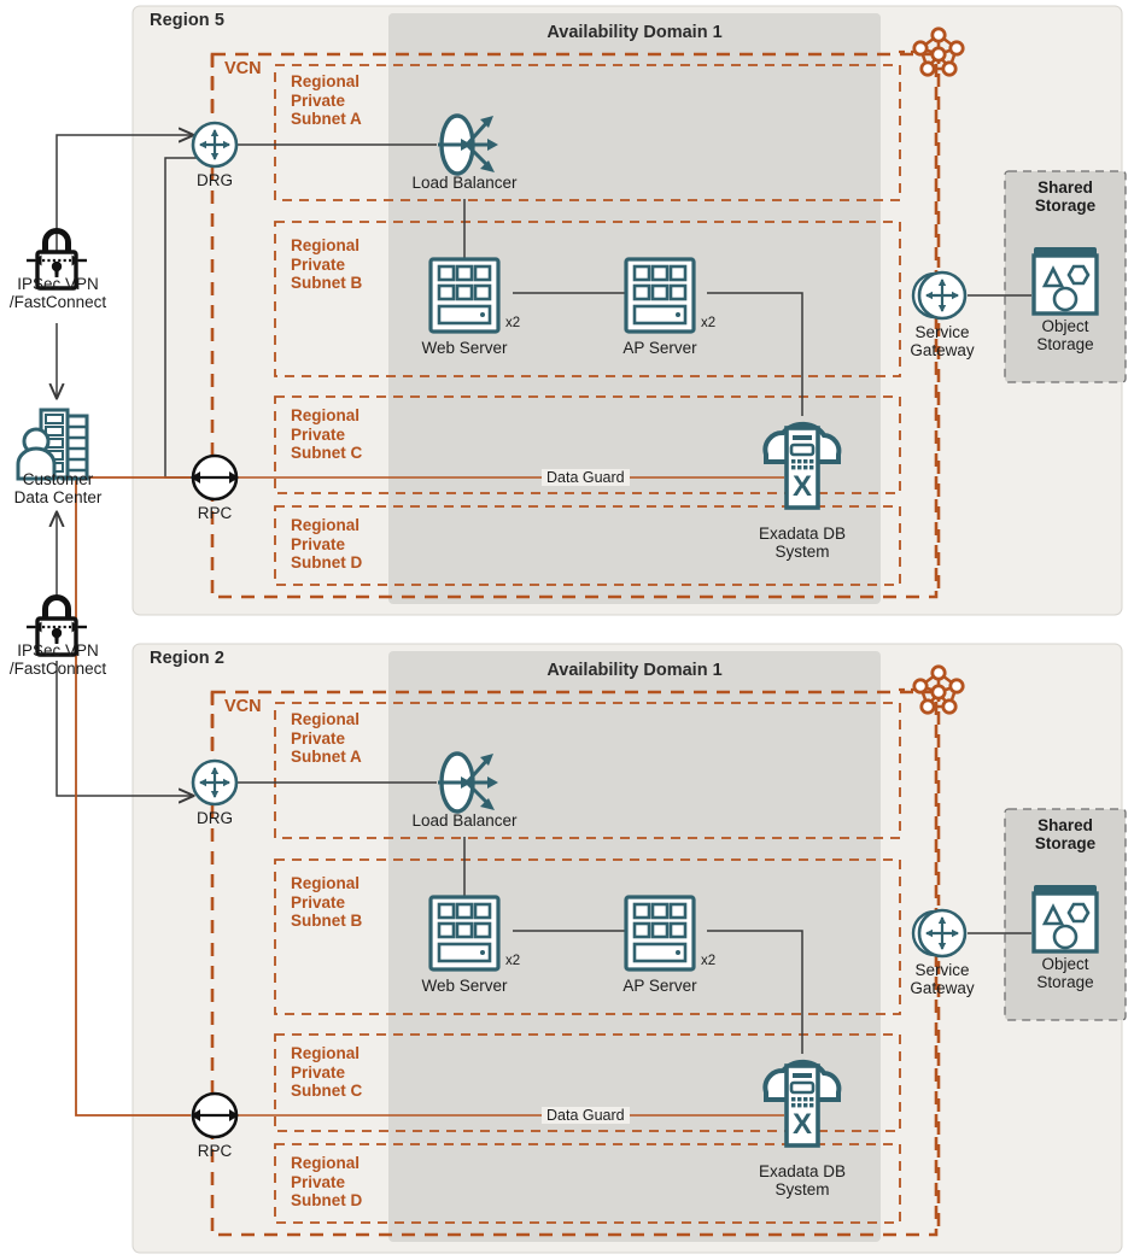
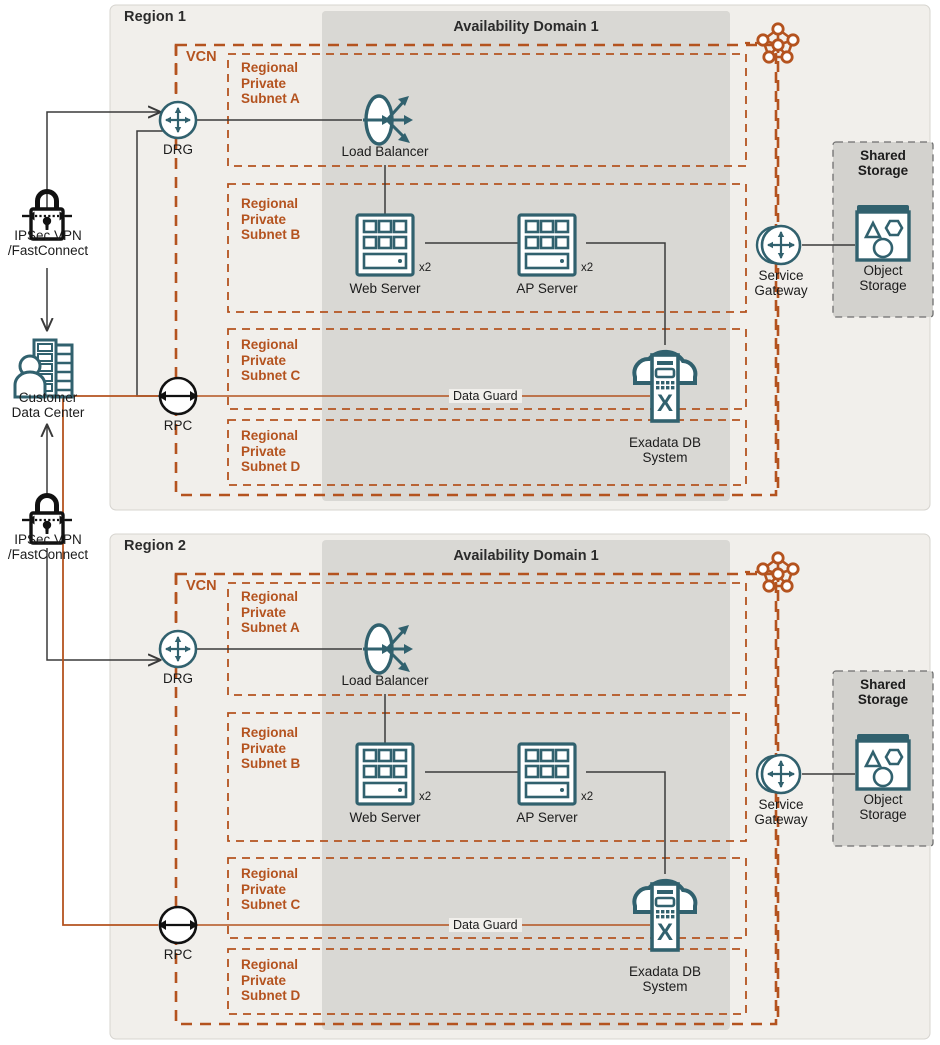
  X
  X
  IPSec VPN
  /FastConnect
  Customer
  Data Center
  IPSec VPN
  /FastConnect
- Region 5
+ Region 1
  Availability Domain 1
  VCN
  Regional
  Private
  Subnet A
  Regional
  Private
  Subnet B
  Regional
  Private
  Subnet C
  Regional
  Private
  Subnet D
  DRG
  RPC
  Load Balancer
  Web Server
  x2
  AP Server
  x2
  Exadata DB
  System
  Service
  Gateway
  Shared
  Storage
  Object
  Storage
  Data Guard
  Region 2
  Availability Domain 1
  VCN
  Regional
  Private
  Subnet A
  Regional
  Private
  Subnet B
  Regional
  Private
  Subnet C
  Regional
  Private
  Subnet D
  DRG
  RPC
  Load Balancer
  Web Server
  x2
  AP Server
  x2
  Exadata DB
  System
  Service
  Gateway
  Shared
  Storage
  Object
  Storage
  Data Guard
